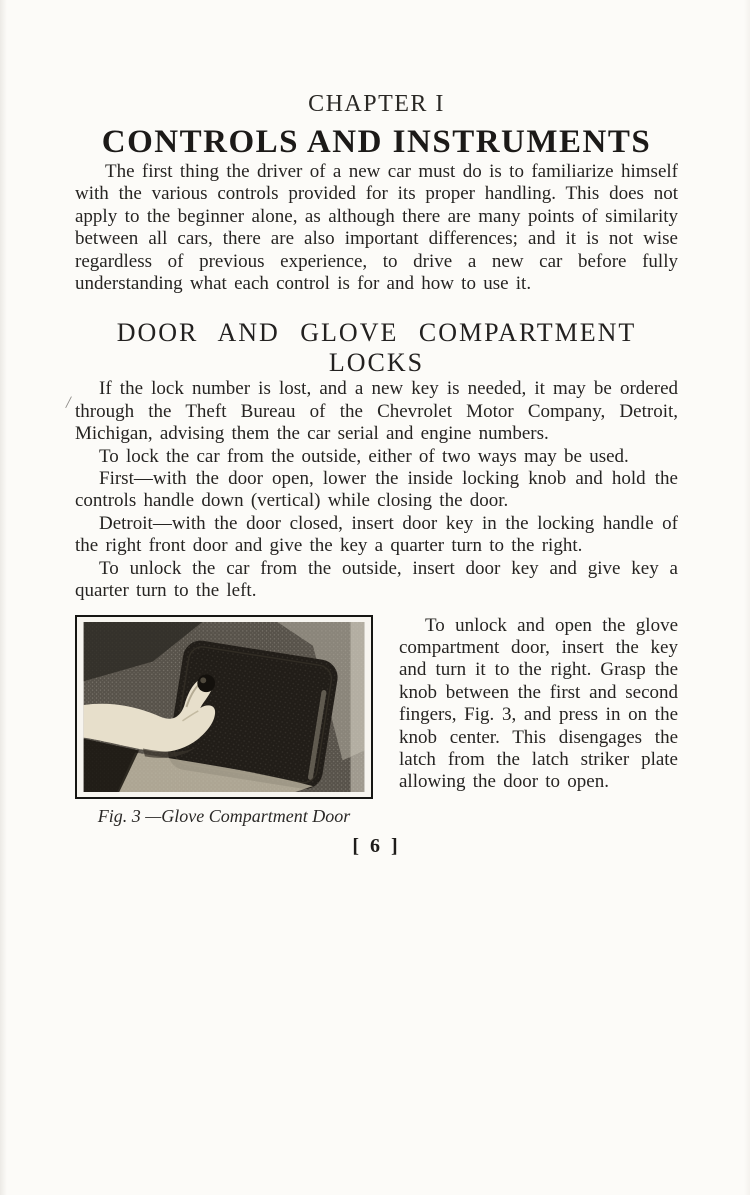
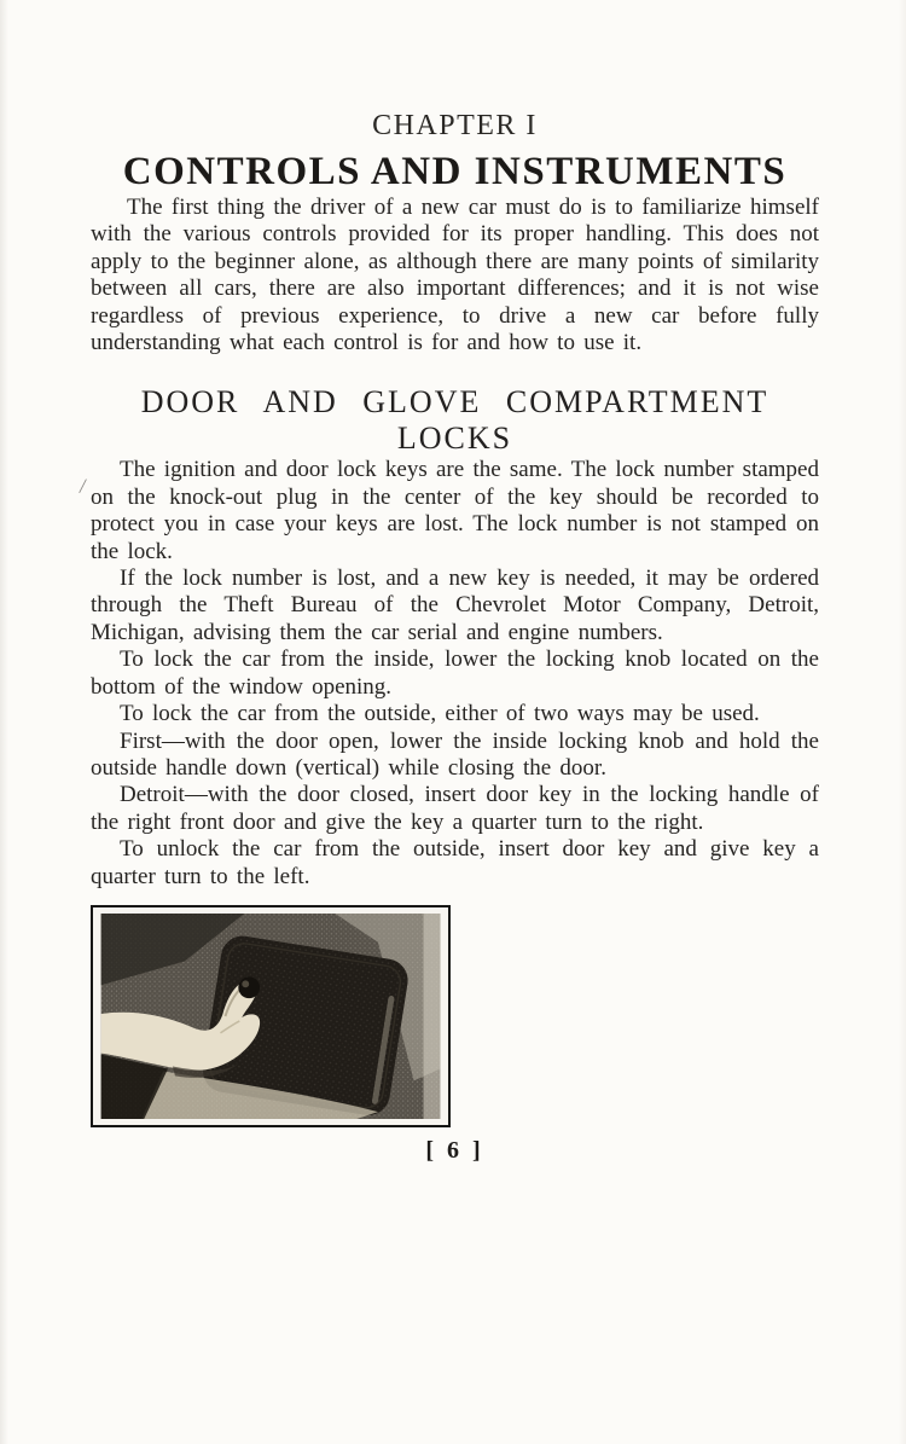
  CHAPTER I
  CONTROLS AND INSTRUMENTS
  The first thing the driver of a new car must do is to familiarize himself with the various controls provided for its proper handling. This does not apply to the beginner alone, as although there are many points of similarity between all cars, there are also important differences; and it is not wise regardless of previous experience, to drive a new car before fully understanding what each control is for and how to use it.
  DOOR AND GLOVE COMPARTMENT LOCKS
+ The ignition and door lock keys are the same. The lock number stamped on the knock-out plug in the center of the key should be recorded to protect you in case your keys are lost. The lock number is not stamped on the lock.
  If the lock number is lost, and a new key is needed, it may be ordered through the Theft Bureau of the Chevrolet Motor Company, Detroit, Michigan, advising them the car serial and engine numbers.
+ To lock the car from the inside, lower the locking knob located on the bottom of the window opening.
  To lock the car from the outside, either of two ways may be used.
- First—with the door open, lower the inside locking knob and hold the controls handle down (vertical) while closing the door.
+ First—with the door open, lower the inside locking knob and hold the outside handle down (vertical) while closing the door.
  Detroit—with the door closed, insert door key in the locking handle of the right front door and give the key a quarter turn to the right.
  To unlock the car from the outside, insert door key and give key a quarter turn to the left.
- Fig. 3 —Glove Compartment Door
- To unlock and open the glove compartment door, insert the key and turn it to the right. Grasp the knob between the first and second fingers, Fig. 3, and press in on the knob center. This disengages the latch from the latch striker plate allowing the door to open.
  [ 6 ]
